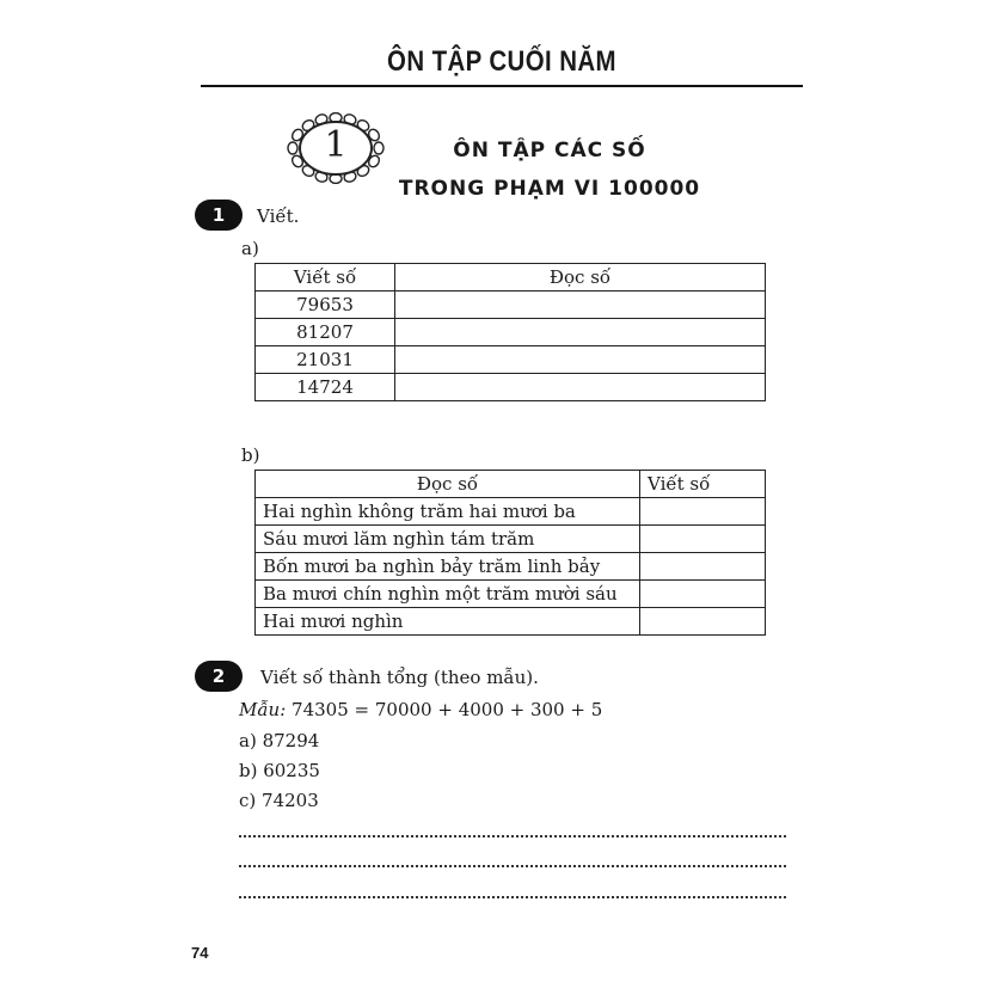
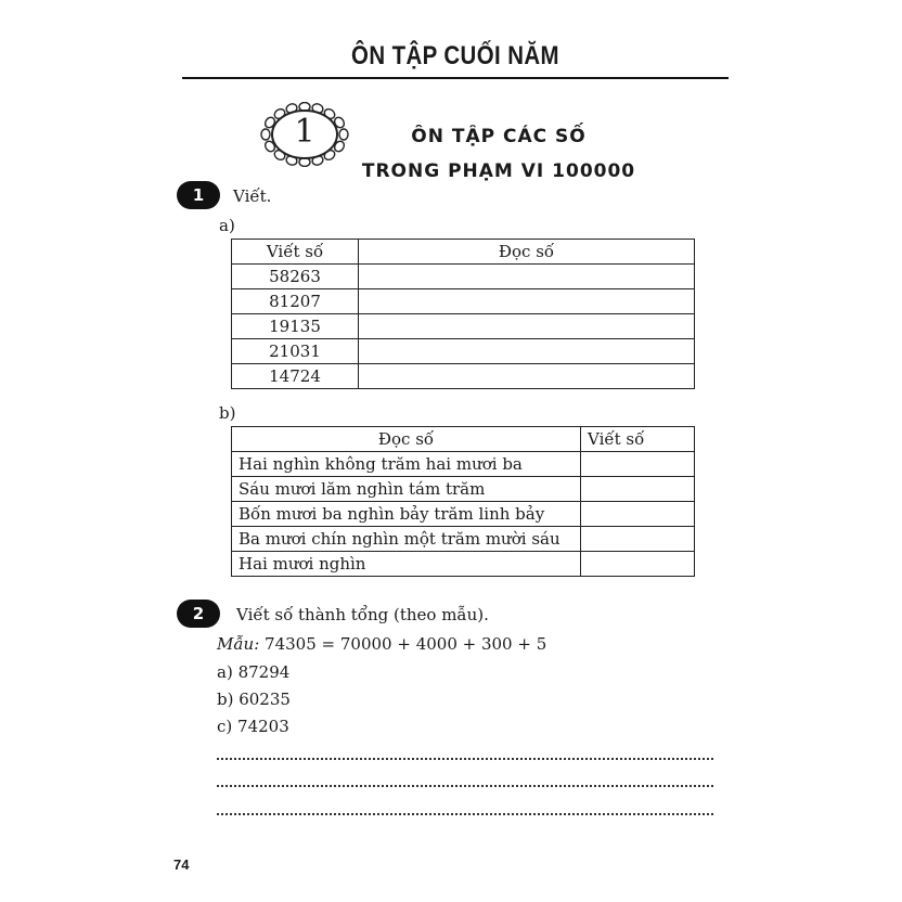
  ÔN TẬP CUỐI NĂM
  1
  ÔN TẬP CÁC SỐ
  TRONG PHẠM VI 100000
  1
  Viết.
  a)
  Viết số	Đọc số
- 79653
+ 58263
  81207
+ 19135
  21031
  14724
  b)
  Đọc số	Viết số
  Hai nghìn không trăm hai mươi ba
  Sáu mươi lăm nghìn tám trăm
  Bốn mươi ba nghìn bảy trăm linh bảy
  Ba mươi chín nghìn một trăm mười sáu
  Hai mươi nghìn
  2
  Viết số thành tổng (theo mẫu).
  Mẫu: 74305 = 70000 + 4000 + 300 + 5
  a) 87294
  b) 60235
  c) 74203
  74
